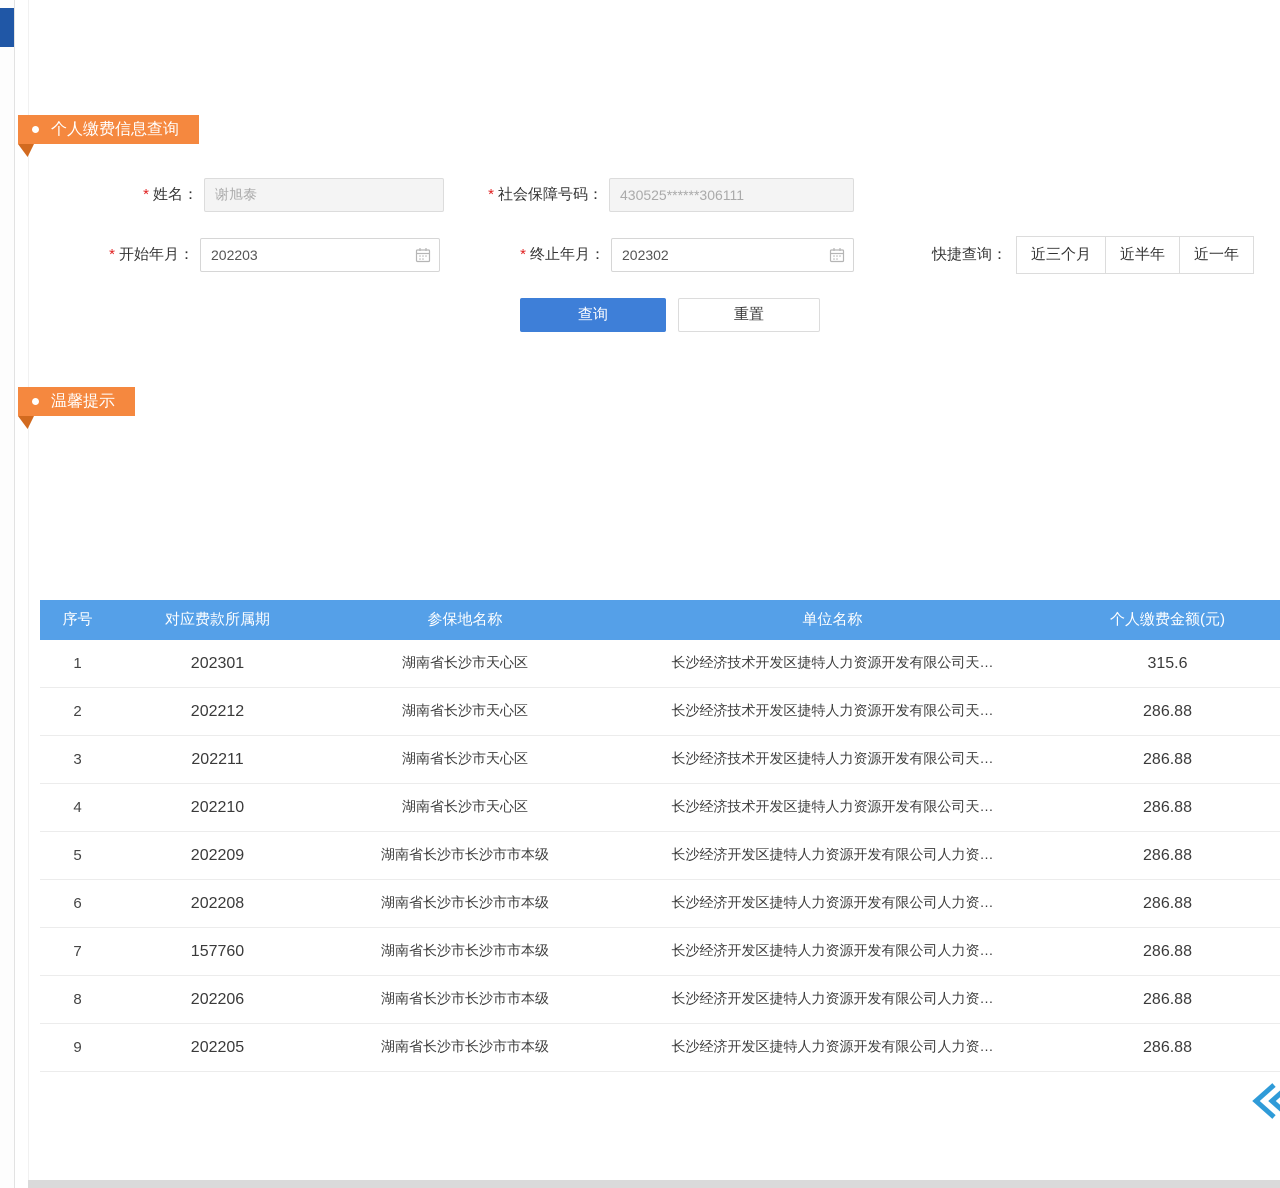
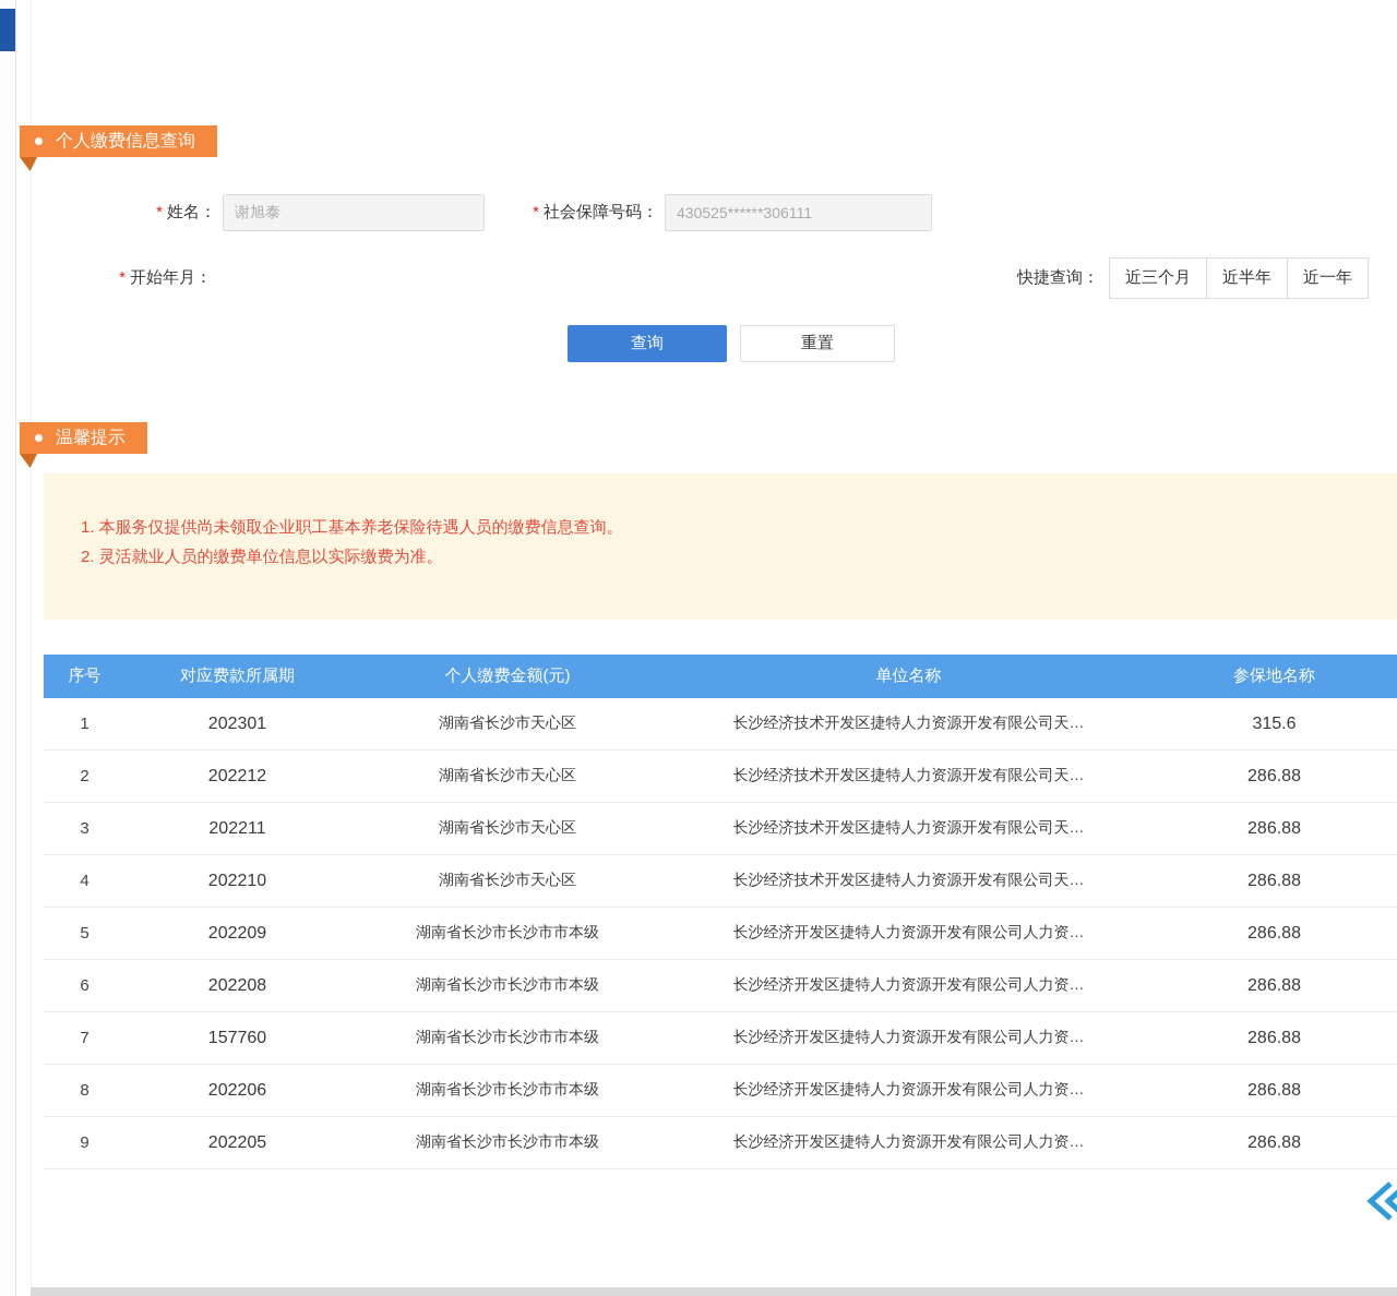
  个人缴费信息查询
  * 姓名：
  谢旭泰
  * 社会保障号码：
  430525******306111
  * 开始年月：
- 202203
- * 终止年月：
- 202302
  快捷查询：
  近三个月
  近半年
  近一年
  查询
  重置
  温馨提示
+ 1. 本服务仅提供尚未领取企业职工基本养老保险待遇人员的缴费信息查询。
+ 2. 灵活就业人员的缴费单位信息以实际缴费为准。
  序号
  对应费款所属期
- 参保地名称
+ 个人缴费金额(元)
  单位名称
- 个人缴费金额(元)
+ 参保地名称
  1
  202301
  湖南省长沙市天心区
  长沙经济技术开发区捷特人力资源开发有限公司天…
  315.6
  2
  202212
  湖南省长沙市天心区
  长沙经济技术开发区捷特人力资源开发有限公司天…
  286.88
  3
  202211
  湖南省长沙市天心区
  长沙经济技术开发区捷特人力资源开发有限公司天…
  286.88
  4
  202210
  湖南省长沙市天心区
  长沙经济技术开发区捷特人力资源开发有限公司天…
  286.88
  5
  202209
  湖南省长沙市长沙市市本级
  长沙经济开发区捷特人力资源开发有限公司人力资…
  286.88
  6
  202208
  湖南省长沙市长沙市市本级
  长沙经济开发区捷特人力资源开发有限公司人力资…
  286.88
  7
  157760
  湖南省长沙市长沙市市本级
  长沙经济开发区捷特人力资源开发有限公司人力资…
  286.88
  8
  202206
  湖南省长沙市长沙市市本级
  长沙经济开发区捷特人力资源开发有限公司人力资…
  286.88
  9
  202205
  湖南省长沙市长沙市市本级
  长沙经济开发区捷特人力资源开发有限公司人力资…
  286.88
